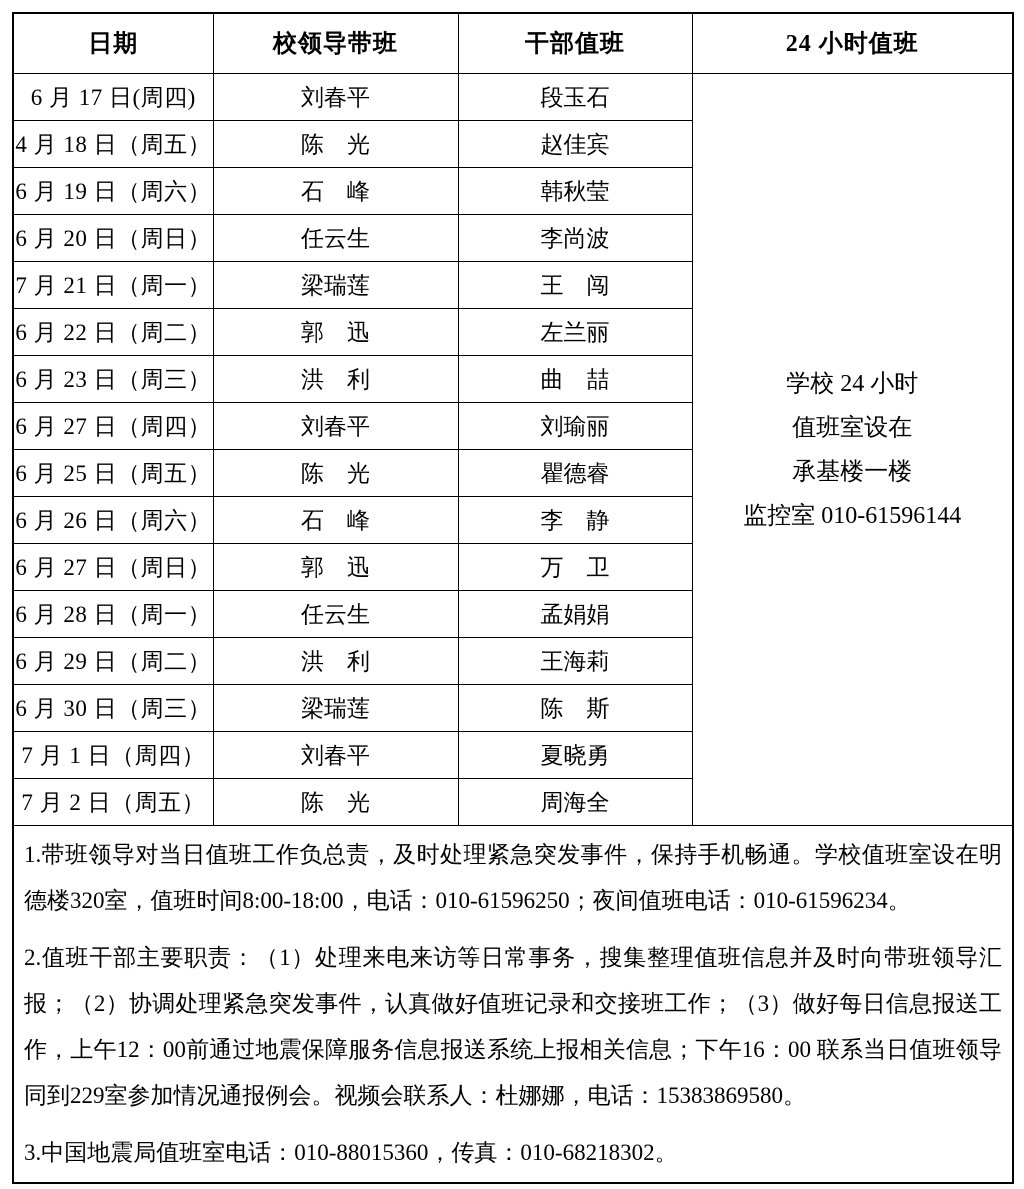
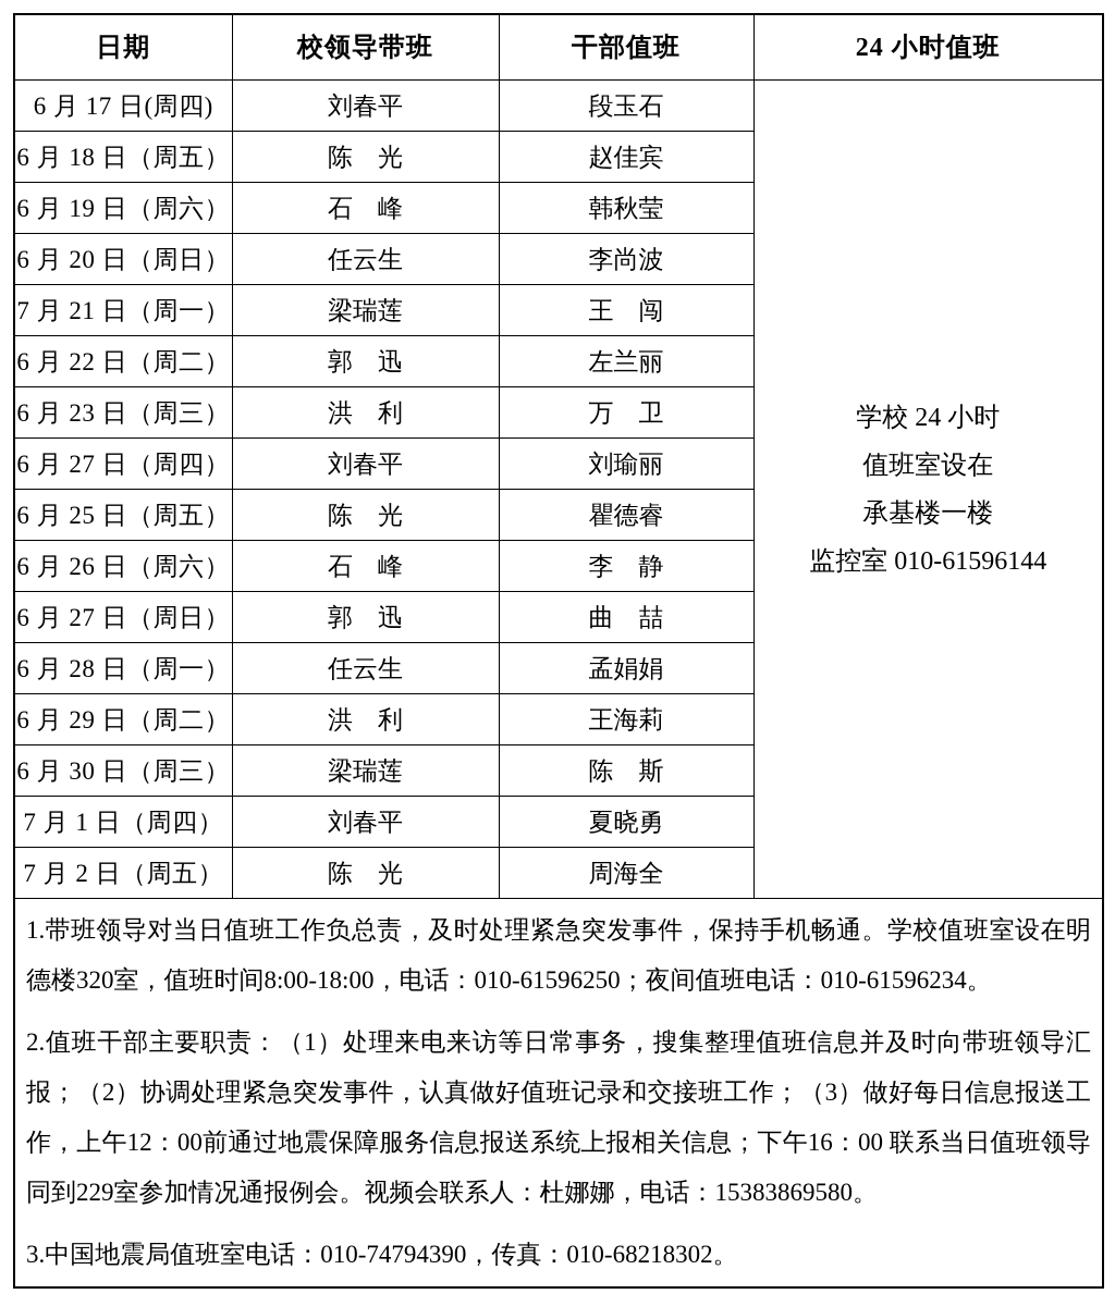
  日期	校领导带班	干部值班	24 小时值班
  6 月 17 日(周四)	刘春平	段玉石	学校 24 小时 值班室设在 承基楼一楼 监控室 010-61596144
- 4 月 18 日（周五）	陈 光	赵佳宾
+ 6 月 18 日（周五）	陈 光	赵佳宾
  6 月 19 日（周六）	石 峰	韩秋莹
  6 月 20 日（周日）	任云生	李尚波
  7 月 21 日（周一）	梁瑞莲	王 闯
  6 月 22 日（周二）	郭 迅	左兰丽
- 6 月 23 日（周三）	洪 利	曲 喆
+ 6 月 23 日（周三）	洪 利	万 卫
  6 月 27 日（周四）	刘春平	刘瑜丽
  6 月 25 日（周五）	陈 光	瞿德睿
  6 月 26 日（周六）	石 峰	李 静
- 6 月 27 日（周日）	郭 迅	万 卫
+ 6 月 27 日（周日）	郭 迅	曲 喆
  6 月 28 日（周一）	任云生	孟娟娟
  6 月 29 日（周二）	洪 利	王海莉
  6 月 30 日（周三）	梁瑞莲	陈 斯
  7 月 1 日（周四）	刘春平	夏晓勇
  7 月 2 日（周五）	陈 光	周海全
- 1.带班领导对当日值班工作负总责，及时处理紧急突发事件，保持手机畅通。学校值班室设在明德楼320室，值班时间8:00-18:00，电话：010-61596250；夜间值班电话：010-61596234。 2.值班干部主要职责：（1）处理来电来访等日常事务，搜集整理值班信息并及时向带班领导汇报；（2）协调处理紧急突发事件，认真做好值班记录和交接班工作；（3）做好每日信息报送工作，上午12：00前通过地震保障服务信息报送系统上报相关信息；下午16：00 联系当日值班领导同到229室参加情况通报例会。视频会联系人：杜娜娜，电话：15383869580。 3.中国地震局值班室电话：010-88015360，传真：010-68218302。
+ 1.带班领导对当日值班工作负总责，及时处理紧急突发事件，保持手机畅通。学校值班室设在明德楼320室，值班时间8:00-18:00，电话：010-61596250；夜间值班电话：010-61596234。 2.值班干部主要职责：（1）处理来电来访等日常事务，搜集整理值班信息并及时向带班领导汇报；（2）协调处理紧急突发事件，认真做好值班记录和交接班工作；（3）做好每日信息报送工作，上午12：00前通过地震保障服务信息报送系统上报相关信息；下午16：00 联系当日值班领导同到229室参加情况通报例会。视频会联系人：杜娜娜，电话：15383869580。 3.中国地震局值班室电话：010-74794390，传真：010-68218302。
